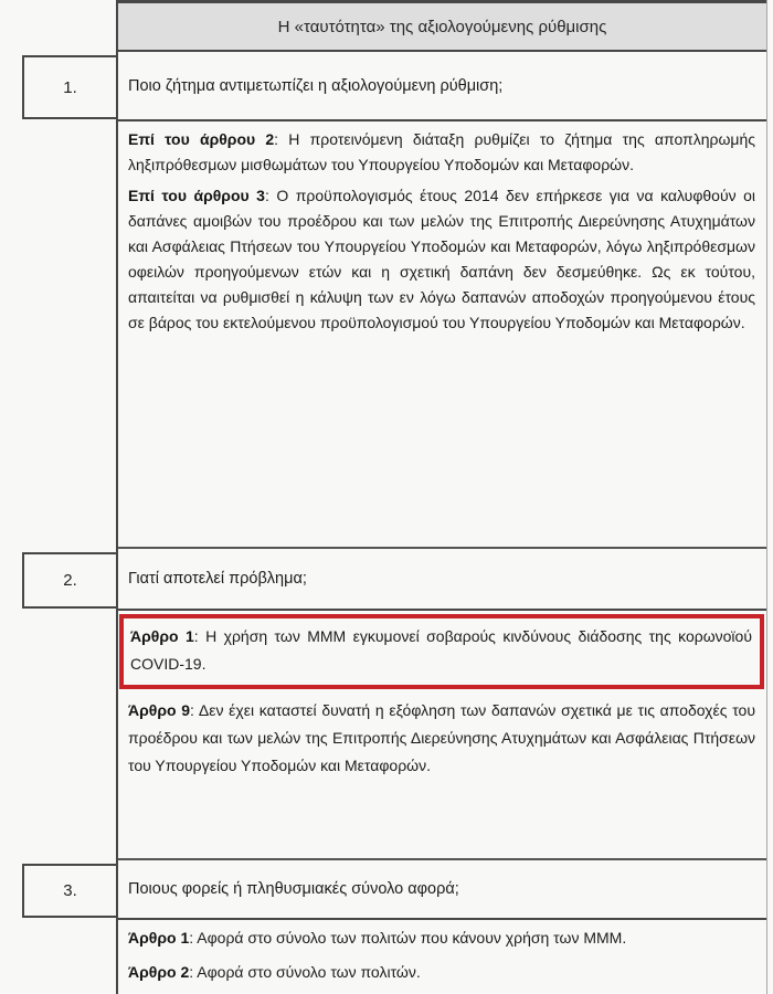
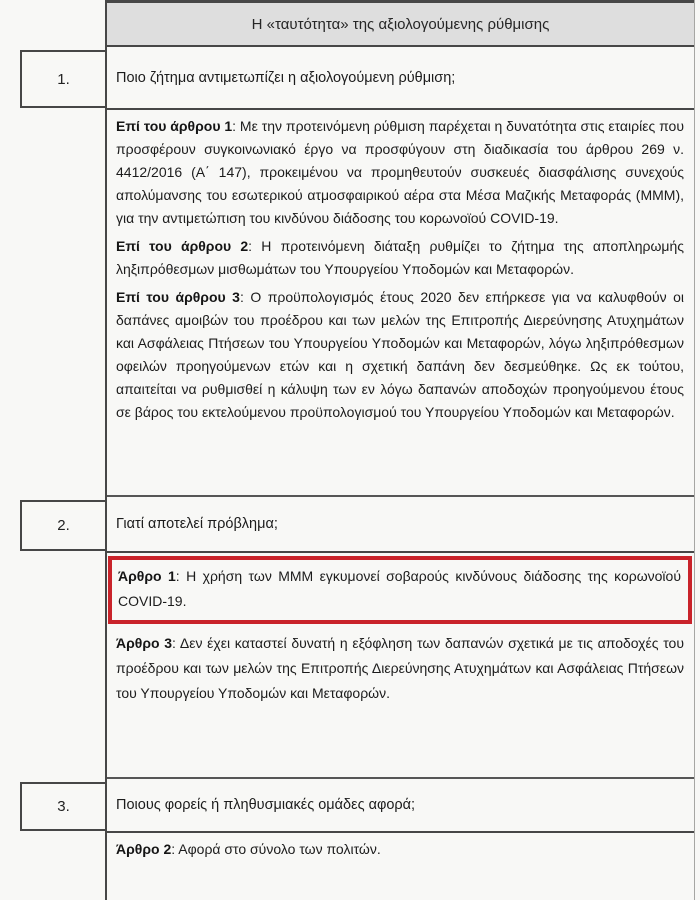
  Η «ταυτότητα» της αξιολογούμενης ρύθμισης
  Ποιο ζήτημα αντιμετωπίζει η αξιολογούμενη ρύθμιση;
+ Επί του άρθρου 1: Με την προτεινόμενη ρύθμιση παρέχεται η δυνατότητα στις εταιρίες που προσφέρουν συγκοινωνιακό έργο να προσφύγουν στη διαδικασία του άρθρου 269 ν. 4412/2016 (Α΄ 147), προκειμένου να προμηθευτούν συσκευές διασφάλισης συνεχούς απολύμανσης του εσωτερικού ατμοσφαιρικού αέρα στα Μέσα Μαζικής Μεταφοράς (ΜΜΜ), για την αντιμετώπιση του κινδύνου διάδοσης του κορωνοϊού COVID-19.
  Επί του άρθρου 2: Η προτεινόμενη διάταξη ρυθμίζει το ζήτημα της αποπληρωμής ληξιπρόθεσμων μισθωμάτων του Υπουργείου Υποδομών και Μεταφορών.
- Επί του άρθρου 3: Ο προϋπολογισμός έτους 2014 δεν επήρκεσε για να καλυφθούν οι δαπάνες αμοιβών του προέδρου και των μελών της Επιτροπής Διερεύνησης Ατυχημάτων και Ασφάλειας Πτήσεων του Υπουργείου Υποδομών και Μεταφορών, λόγω ληξιπρόθεσμων οφειλών προηγούμενων ετών και η σχετική δαπάνη δεν δεσμεύθηκε. Ως εκ τούτου, απαιτείται να ρυθμισθεί η κάλυψη των εν λόγω δαπανών αποδοχών προηγούμενου έτους σε βάρος του εκτελούμενου προϋπολογισμού του Υπουργείου Υποδομών και Μεταφορών.
+ Επί του άρθρου 3: Ο προϋπολογισμός έτους 2020 δεν επήρκεσε για να καλυφθούν οι δαπάνες αμοιβών του προέδρου και των μελών της Επιτροπής Διερεύνησης Ατυχημάτων και Ασφάλειας Πτήσεων του Υπουργείου Υποδομών και Μεταφορών, λόγω ληξιπρόθεσμων οφειλών προηγούμενων ετών και η σχετική δαπάνη δεν δεσμεύθηκε. Ως εκ τούτου, απαιτείται να ρυθμισθεί η κάλυψη των εν λόγω δαπανών αποδοχών προηγούμενου έτους σε βάρος του εκτελούμενου προϋπολογισμού του Υπουργείου Υποδομών και Μεταφορών.
  Γιατί αποτελεί πρόβλημα;
  Άρθρο 1: Η χρήση των ΜΜΜ εγκυμονεί σοβαρούς κινδύνους διάδοσης της κορωνοϊού COVID-19.
- Άρθρο 9: Δεν έχει καταστεί δυνατή η εξόφληση των δαπανών σχετικά με τις αποδοχές του προέδρου και των μελών της Επιτροπής Διερεύνησης Ατυχημάτων και Ασφάλειας Πτήσεων του Υπουργείου Υποδομών και Μεταφορών.
+ Άρθρο 3: Δεν έχει καταστεί δυνατή η εξόφληση των δαπανών σχετικά με τις αποδοχές του προέδρου και των μελών της Επιτροπής Διερεύνησης Ατυχημάτων και Ασφάλειας Πτήσεων του Υπουργείου Υποδομών και Μεταφορών.
- Ποιους φορείς ή πληθυσμιακές σύνολο αφορά;
+ Ποιους φορείς ή πληθυσμιακές ομάδες αφορά;
- Άρθρο 1: Αφορά στο σύνολο των πολιτών που κάνουν χρήση των ΜΜΜ.
  Άρθρο 2: Αφορά στο σύνολο των πολιτών.
  1.
  2.
  3.
